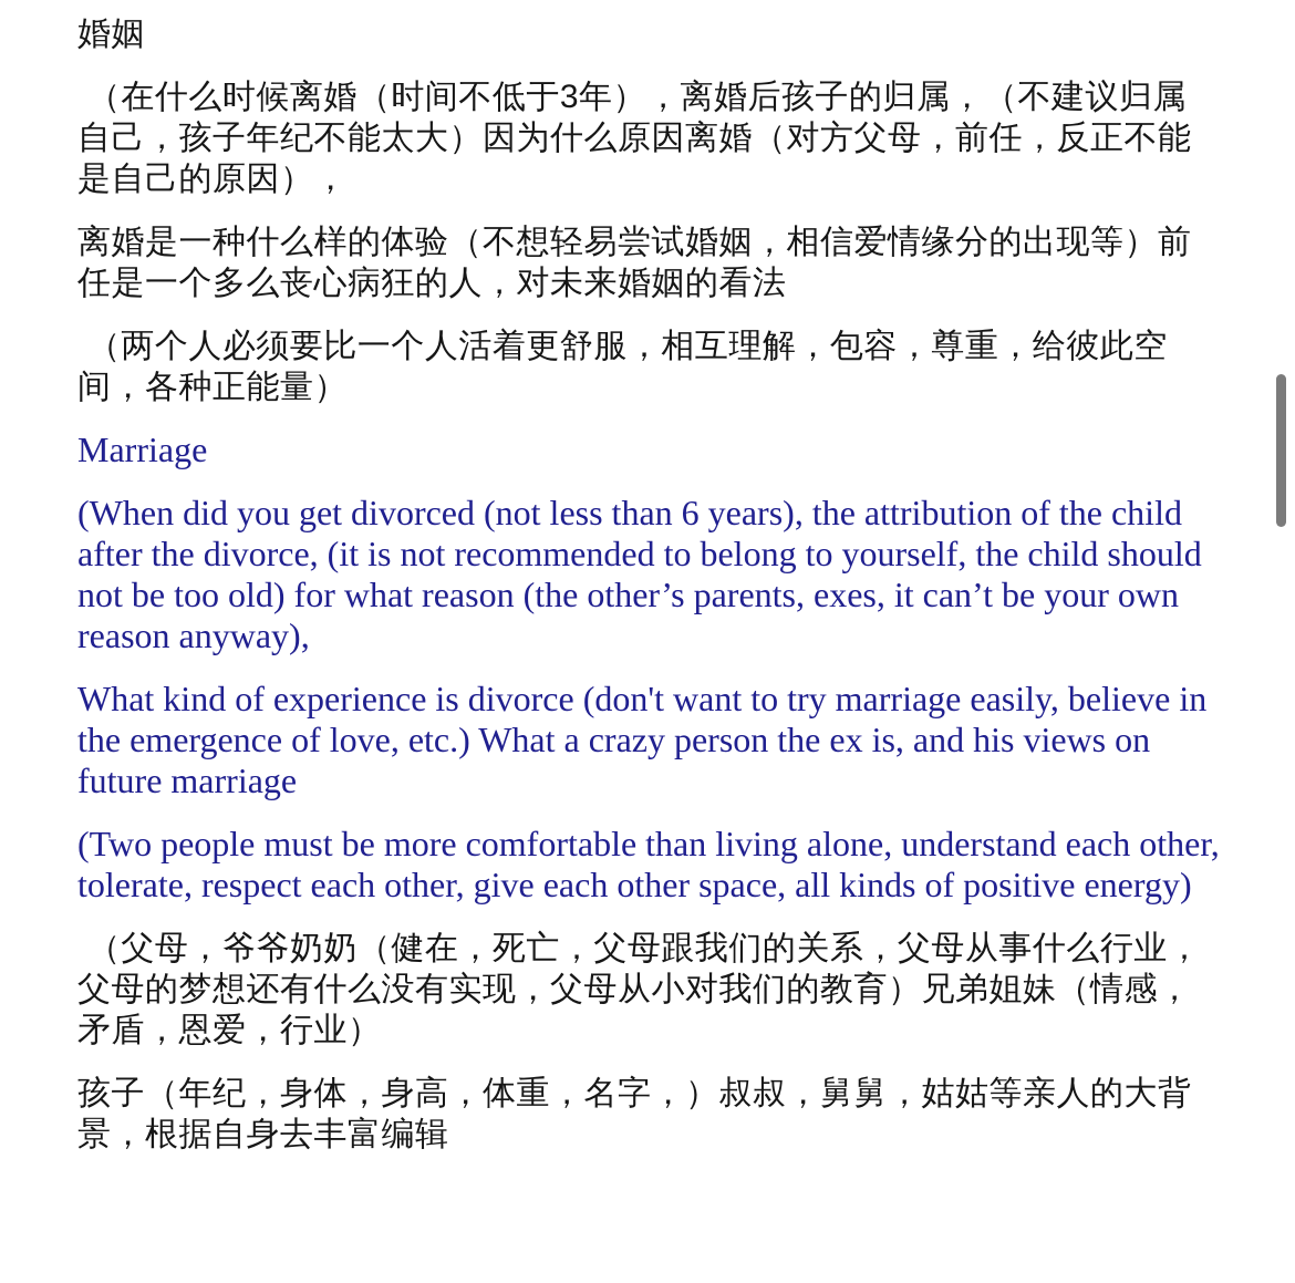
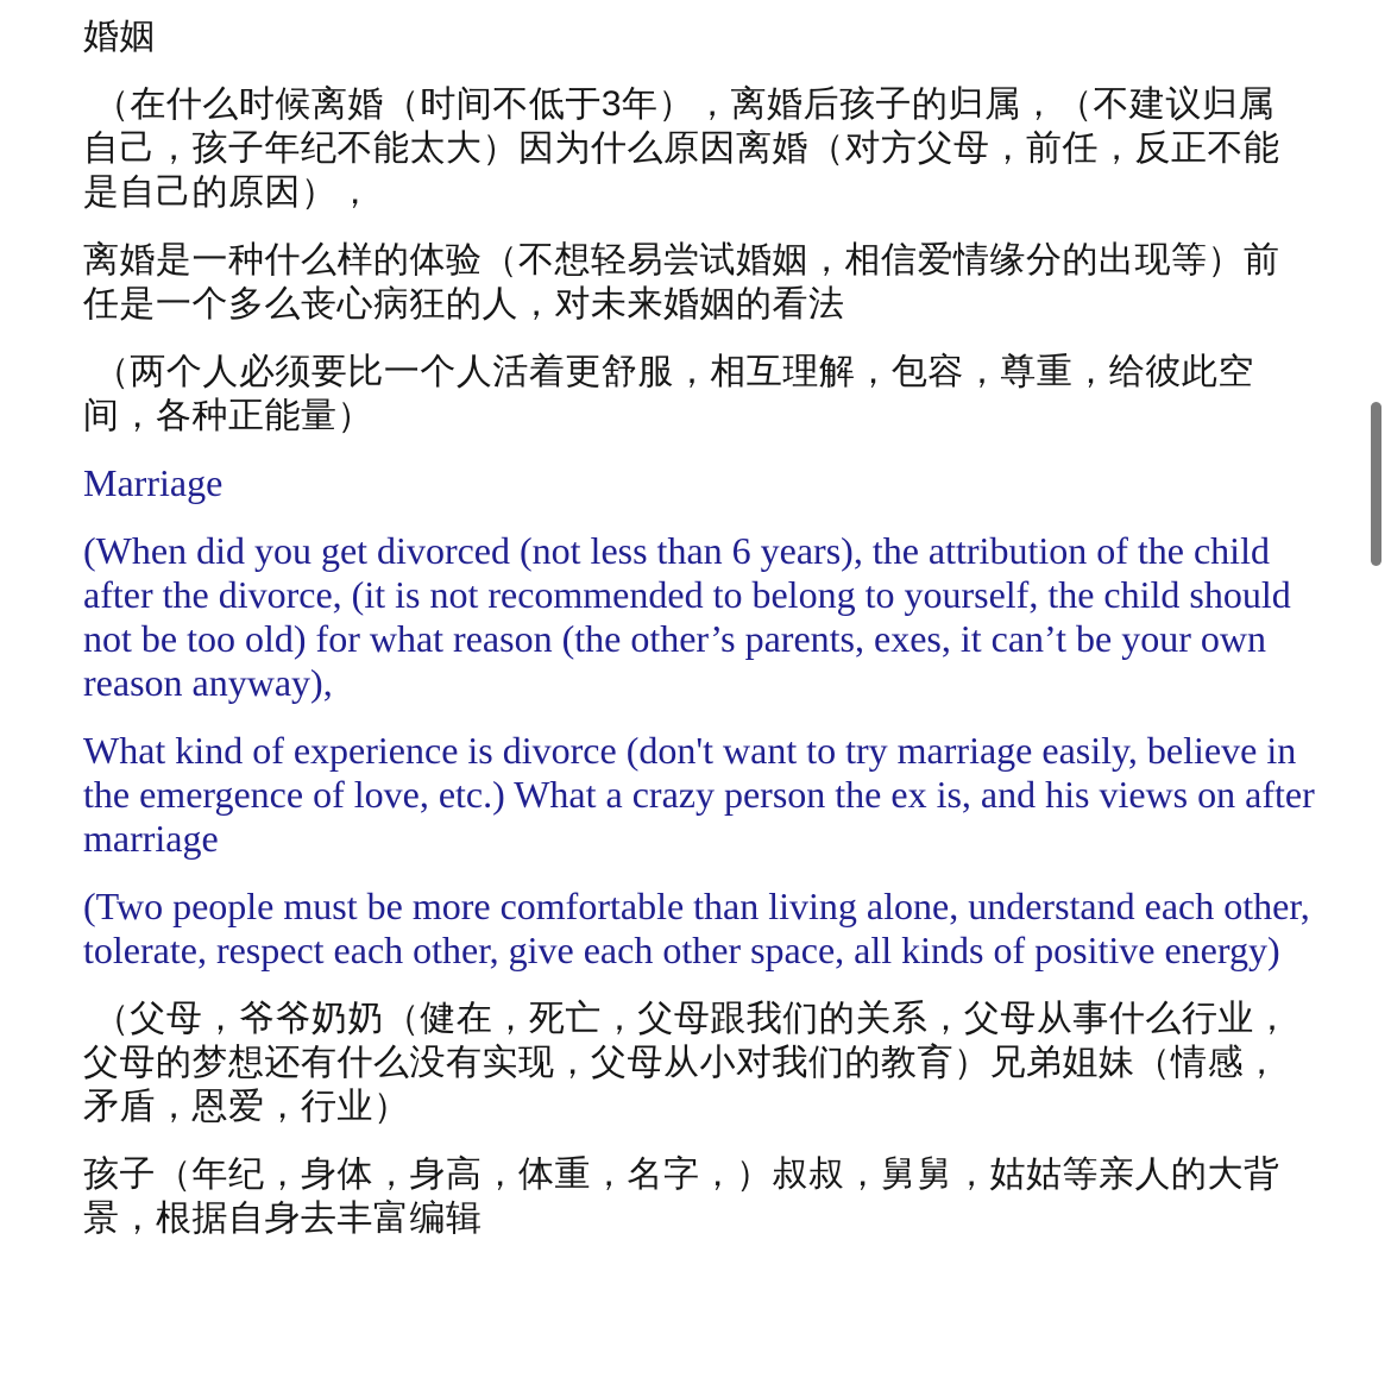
  婚姻
  （在什么时候离婚（时间不低于3年），离婚后孩子的归属，（不建议归属自己，孩子年纪不能太大）因为什么原因离婚（对方父母，前任，反正不能是自己的原因），
  离婚是一种什么样的体验（不想轻易尝试婚姻，相信爱情缘分的出现等）前任是一个多么丧心病狂的人，对未来婚姻的看法
  （两个人必须要比一个人活着更舒服，相互理解，包容，尊重，给彼此空间，各种正能量）
  Marriage
  (When did you get divorced (not less than 6 years), the attribution of the child after the divorce, (it is not recommended to belong to yourself, the child should not be too old) for what reason (the other’s parents, exes, it can’t be your own reason anyway),
- What kind of experience is divorce (don't want to try marriage easily, believe in the emergence of love, etc.) What a crazy person the ex is, and his views on future marriage
+ What kind of experience is divorce (don't want to try marriage easily, believe in the emergence of love, etc.) What a crazy person the ex is, and his views on after marriage
  (Two people must be more comfortable than living alone, understand each other, tolerate, respect each other, give each other space, all kinds of positive energy)
  （父母，爷爷奶奶（健在，死亡，父母跟我们的关系，父母从事什么行业，父母的梦想还有什么没有实现，父母从小对我们的教育）兄弟姐妹（情感，矛盾，恩爱，行业）
  孩子（年纪，身体，身高，体重，名字，）叔叔，舅舅，姑姑等亲人的大背景，根据自身去丰富编辑
